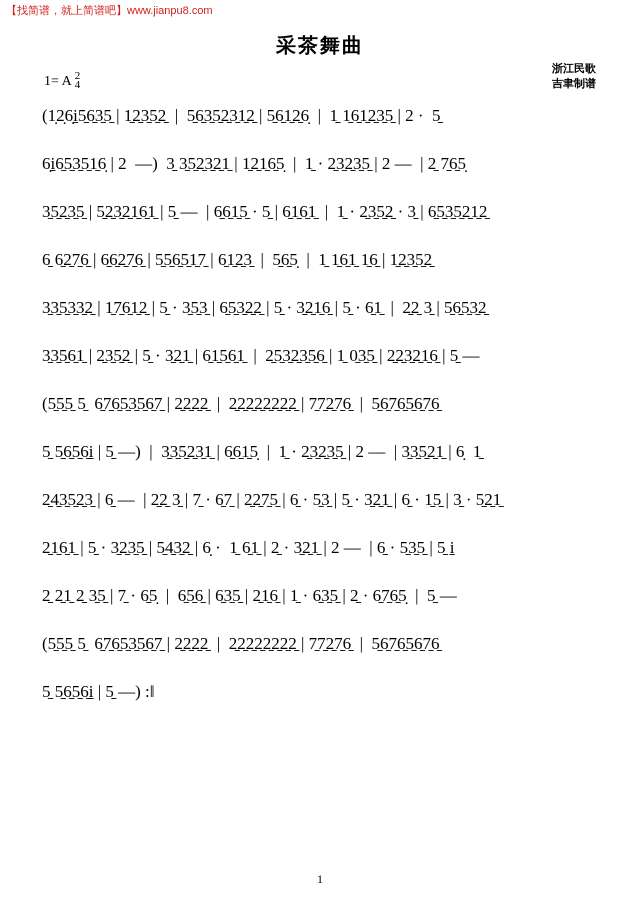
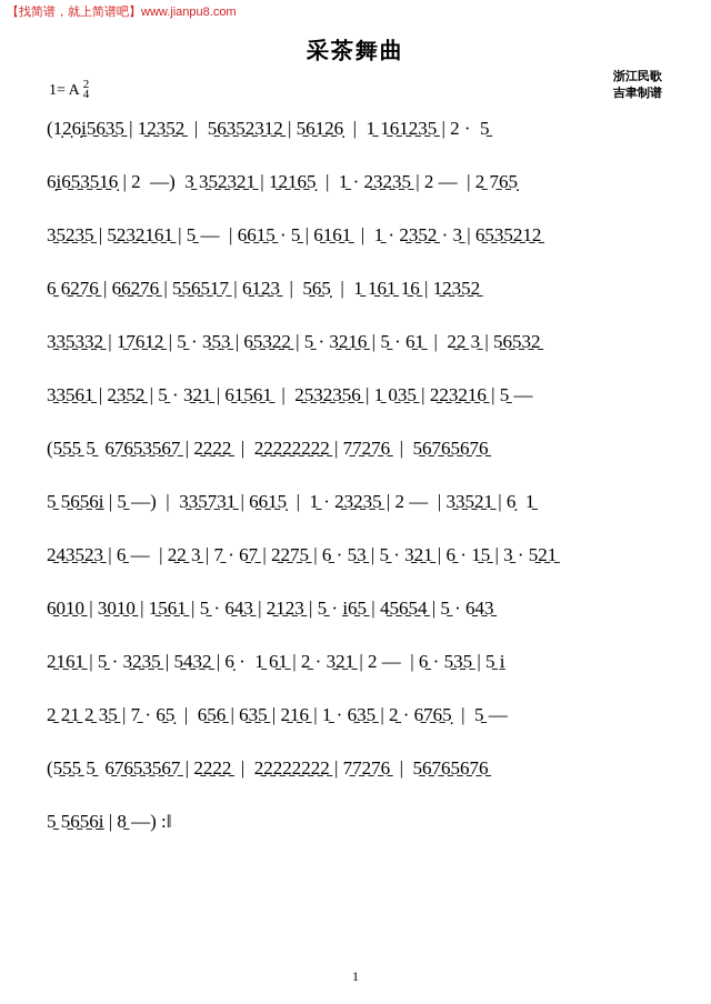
  【找简谱，就上简谱吧】www.jianpu8.com
  采茶舞曲
  浙江民歌
  吉聿制谱
  1= A
  2
  4
  (1̣2̣6̣i̱5̱6̱3̱5̱ | 1̱2̱3̱5̱2̱ | 5̱6̱3̱5̱2̱3̱1̱2̱ | 5̱6̱1̱2̱6̣ | 1̱ 1̱6̱1̱2̱3̱5̱ | 2 · 5̱
  6̣i̱6̱5̱3̱5̱1̱6̣ | 2 —) 3̱ 3̱5̱2̱3̱2̱1̱ | 1̱2̱1̱6̱5̣ | 1̱ · 2̱3̱2̱3̱5̱ | 2 — | 2̱ 7̱6̱5̣
  3̱5̱2̱3̱5̱ | 5̱2̱3̱2̱1̱6̱1̱ | 5̱ — | 6̱6̱1̱5̱ · 5̱ | 6̱1̱6̱1̱ | 1̱ · 2̱3̱5̱2̱ · 3̱ | 6̱5̱3̱5̱2̱1̱2̱
  6̱ 6̱2̱7̱6̱ | 6̱6̱2̱7̱6̱ | 5̱5̱6̱5̱1̱7̱ | 6̱1̱2̱3̱ | 5̱6̱5̣ | 1̱ 1̱6̱1̱ 1̱6̱ | 1̱2̱3̱5̱2̱
  3̱3̱5̱3̱3̱2̱ | 1̱7̱6̱1̱2̱ | 5̱ · 3̱5̱3̱ | 6̱5̱3̱2̱2̱ | 5̱ · 3̱2̱1̱6̱ | 5̱ · 6̱1̱ | 2̱2̱ 3̱ | 5̱6̱5̱3̱2̱
  3̱3̱5̱6̱1̱ | 2̱3̱5̱2̱ | 5̱ · 3̱2̱1̱ | 6̱1̱5̱6̱1̱ | 2̱5̱3̱2̱3̱5̱6̱ | 1̱ 0̱3̱5̱ | 2̱2̱3̱2̱1̱6̱ | 5̱ —
  (5̱5̱5̱ 5̱ 6̱7̱6̱5̱3̱5̱6̱7̱ | 2̱2̱2̱2̱ | 2̱2̱2̱2̱2̱2̱2̱2̱ | 7̱7̱2̱7̱6̱ | 5̱6̱7̱6̱5̱6̱7̱6̱
- 5̱ 5̱6̱5̱6̱i̱ | 5̱ —) | 3̱3̱5̱2̱3̱1̱ | 6̱6̱1̱5̣ | 1̱ · 2̱3̱2̱3̱5̱ | 2 — | 3̱3̱5̱2̱1̱ | 6̣ 1̱
+ 5̱ 5̱6̱5̱6̱i̱ | 5̱ —) | 3̱3̱5̱7̱3̱1̱ | 6̱6̱1̱5̣ | 1̱ · 2̱3̱2̱3̱5̱ | 2 — | 3̱3̱5̱2̱1̱ | 6̣ 1̱
  2̱4̱3̱5̱2̱3̱ | 6̱ — | 2̱2̱ 3̱ | 7̱ · 6̱7̱ | 2̱2̱7̱5̱ | 6̱ · 5̱3̱ | 5̱ · 3̱2̱1̱ | 6̱ · 1̱5̱ | 3̱ · 5̱2̱1̱
+ 6̱0̱1̱0̱ | 3̱0̱1̱0̱ | 1̱5̱6̱1̱ | 5̱ · 6̱4̱3̱ | 2̱1̱2̱3̱ | 5̱ · i̱6̱5̱ | 4̱5̱6̱5̱4̱ | 5̱ · 6̱4̱3̱
  2̱1̱6̱1̱ | 5̱ · 3̱2̱3̱5̱ | 5̱4̱3̱2̱ | 6̣ · 1̱ 6̱1̱ | 2̱ · 3̱2̱1̱ | 2 — | 6̱ · 5̱3̱5̱ | 5̱ i̱
  2̱ 2̱1̱ 2̱ 3̱5̱ | 7̱ · 6̱5̣ | 6̱5̱6̱ | 6̱3̱5̱ | 2̱1̱6̱ | 1̱ · 6̱3̱5̱ | 2̱ · 6̱7̱6̱5̣ | 5̱ —
  (5̱5̱5̱ 5̱ 6̱7̱6̱5̱3̱5̱6̱7̱ | 2̱2̱2̱2̱ | 2̱2̱2̱2̱2̱2̱2̱2̱ | 7̱7̱2̱7̱6̱ | 5̱6̱7̱6̱5̱6̱7̱6̱
- 5̱ 5̱6̱5̱6̱i̱ | 5̱ —) :‖
+ 5̱ 5̱6̱5̱6̱i̱ | 8̱ —) :‖
  1
